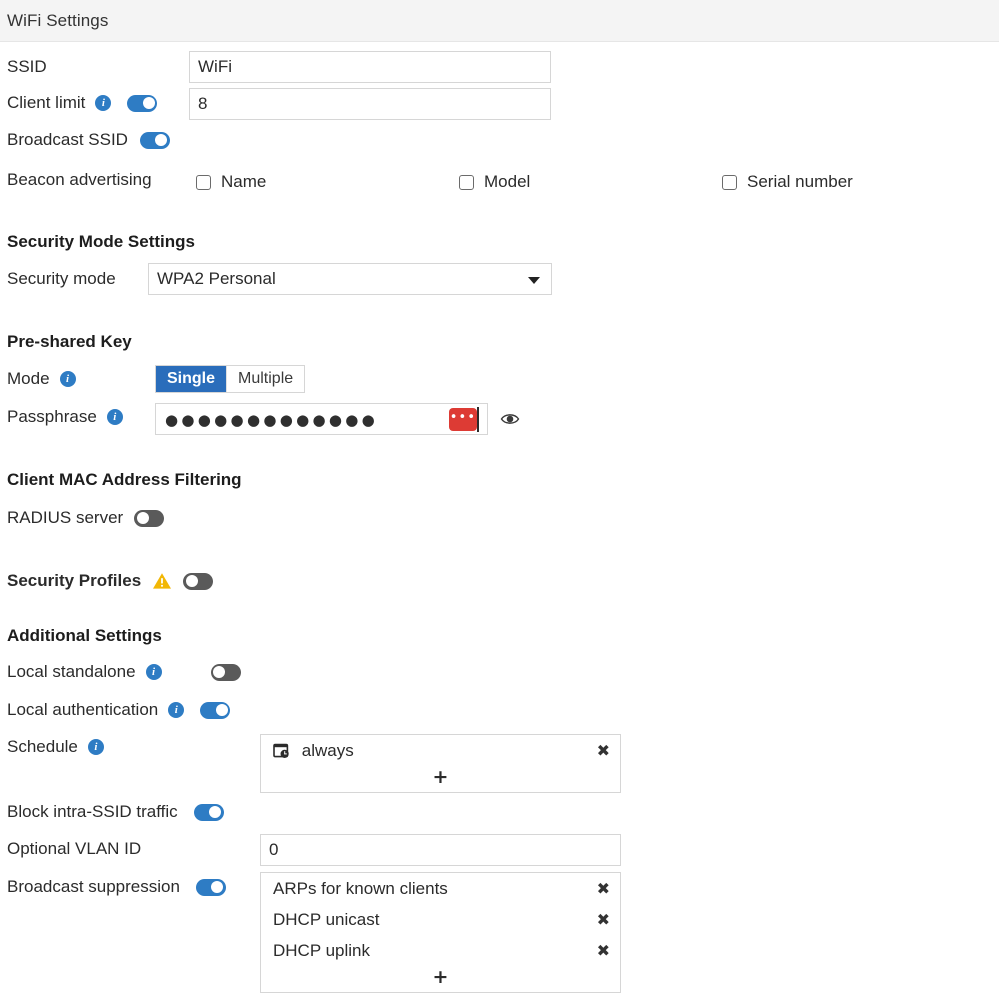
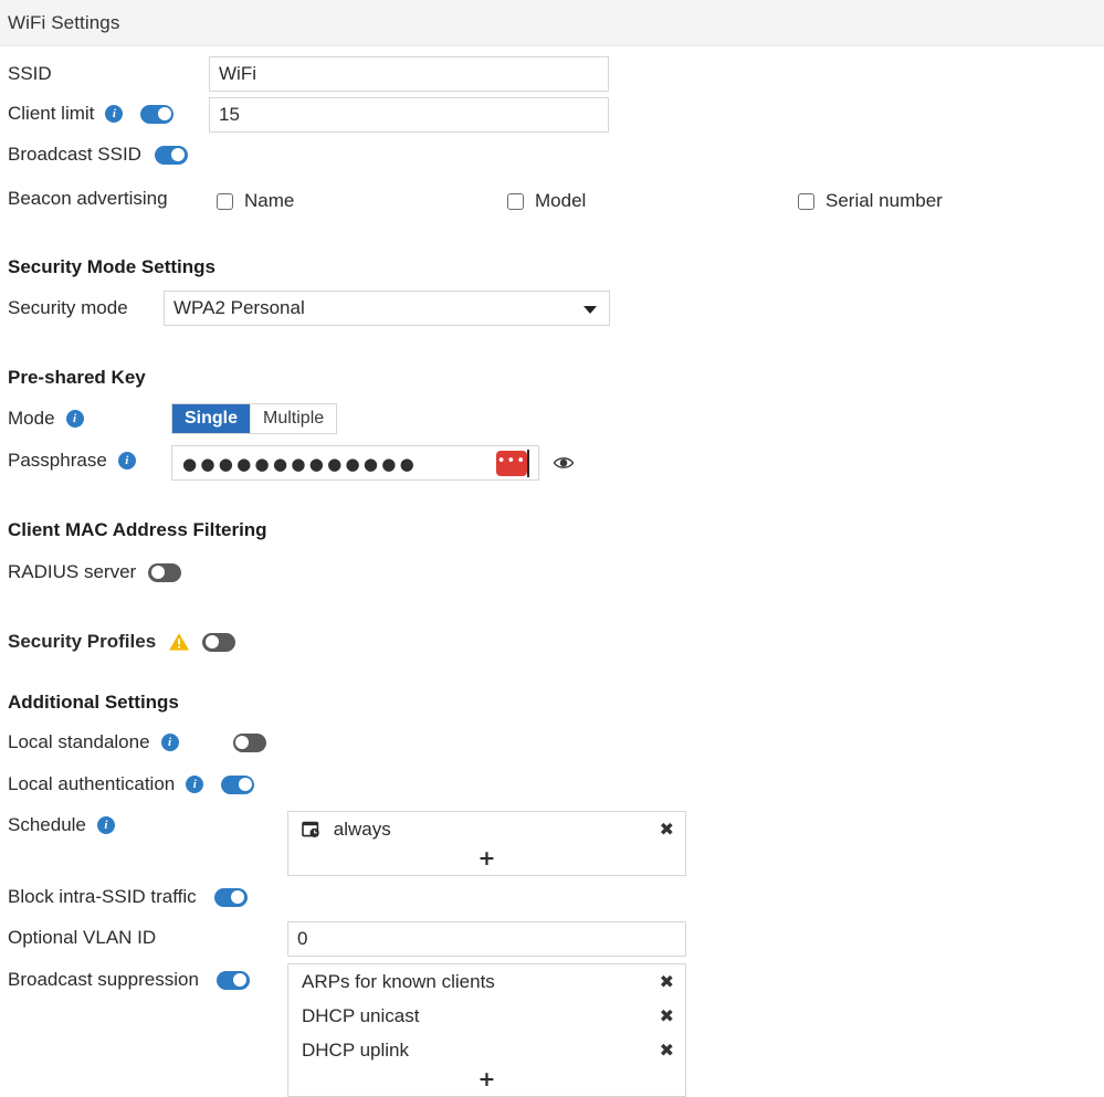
  WiFi Settings
  SSID
  WiFi
  Client limit
  i
- 8
+ 15
  Broadcast SSID
  Beacon advertising
  Name
  Model
  Serial number
  Security Mode Settings
  Security mode
  WPA2 Personal
  Pre-shared Key
  Mode
  i
  Single
  Multiple
  Passphrase
  i
  ●●●●●●●●●●●●●
  •••
  Client MAC Address Filtering
  RADIUS server
  Security Profiles
  Additional Settings
  Local standalone
  i
  Local authentication
  i
  Schedule
  i
  always
  ✖
  +
  Block intra-SSID traffic
  Optional VLAN ID
  0
  Broadcast suppression
  ARPs for known clients
  ✖
  DHCP unicast
  ✖
  DHCP uplink
  ✖
  +
